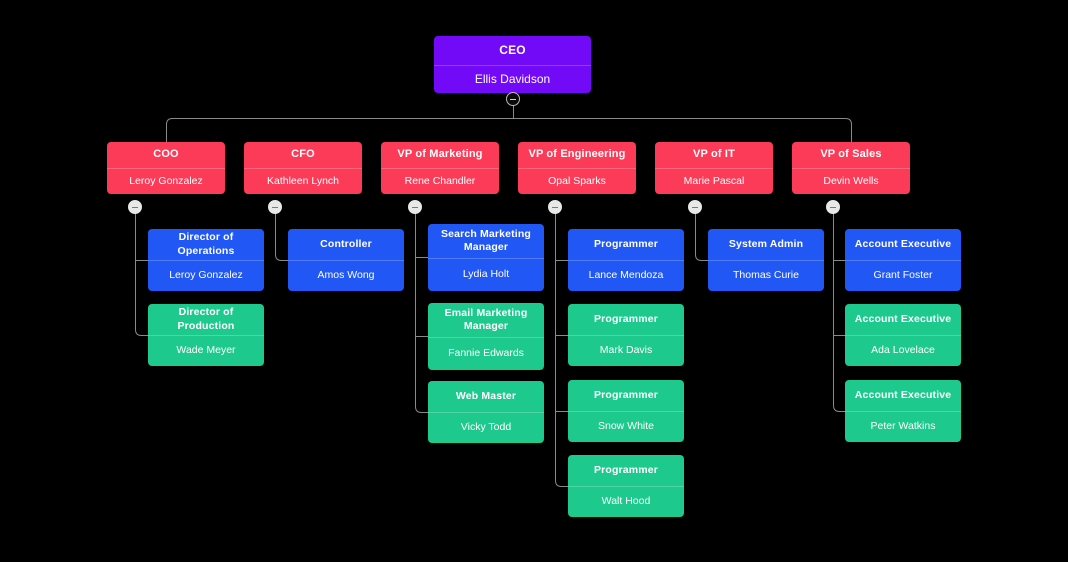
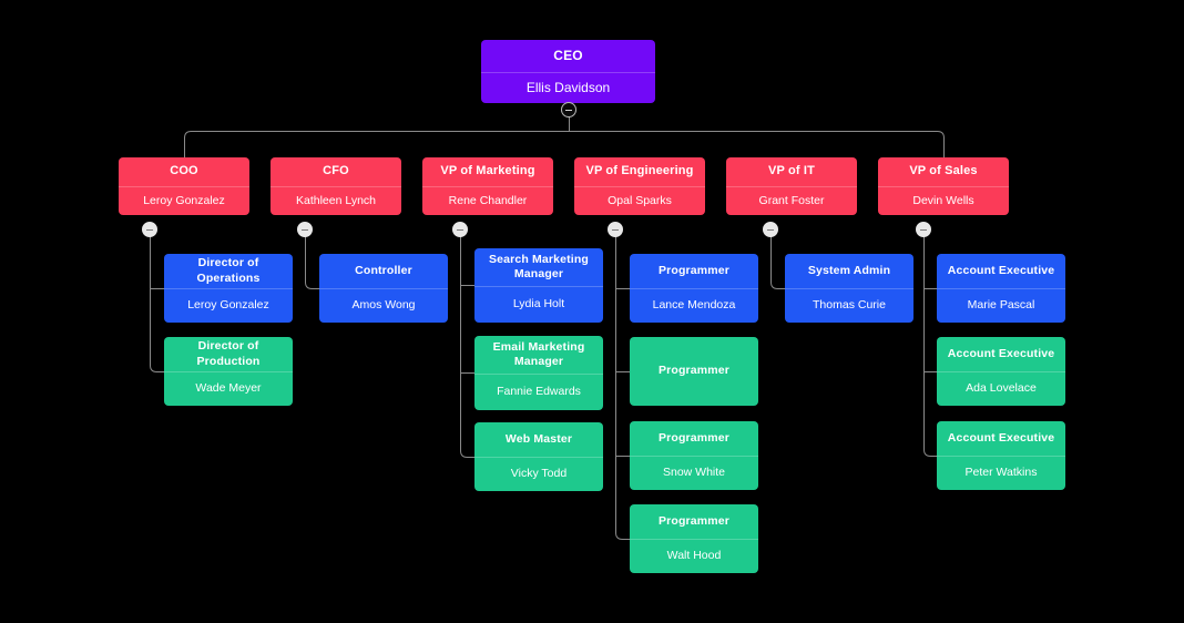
  CEO
  Ellis Davidson
  COO
  Leroy Gonzalez
  CFO
  Kathleen Lynch
  VP of Marketing
  Rene Chandler
  VP of Engineering
  Opal Sparks
  VP of IT
- Marie Pascal
+ Grant Foster
  VP of Sales
  Devin Wells
  Director of Operations
  Leroy Gonzalez
  Director of Production
  Wade Meyer
  Controller
  Amos Wong
  Search Marketing Manager
  Lydia Holt
  Email Marketing Manager
  Fannie Edwards
  Web Master
  Vicky Todd
  Programmer
  Lance Mendoza
  Programmer
- Mark Davis
  Programmer
  Snow White
  Programmer
  Walt Hood
  System Admin
  Thomas Curie
  Account Executive
- Grant Foster
+ Marie Pascal
  Account Executive
  Ada Lovelace
  Account Executive
  Peter Watkins
